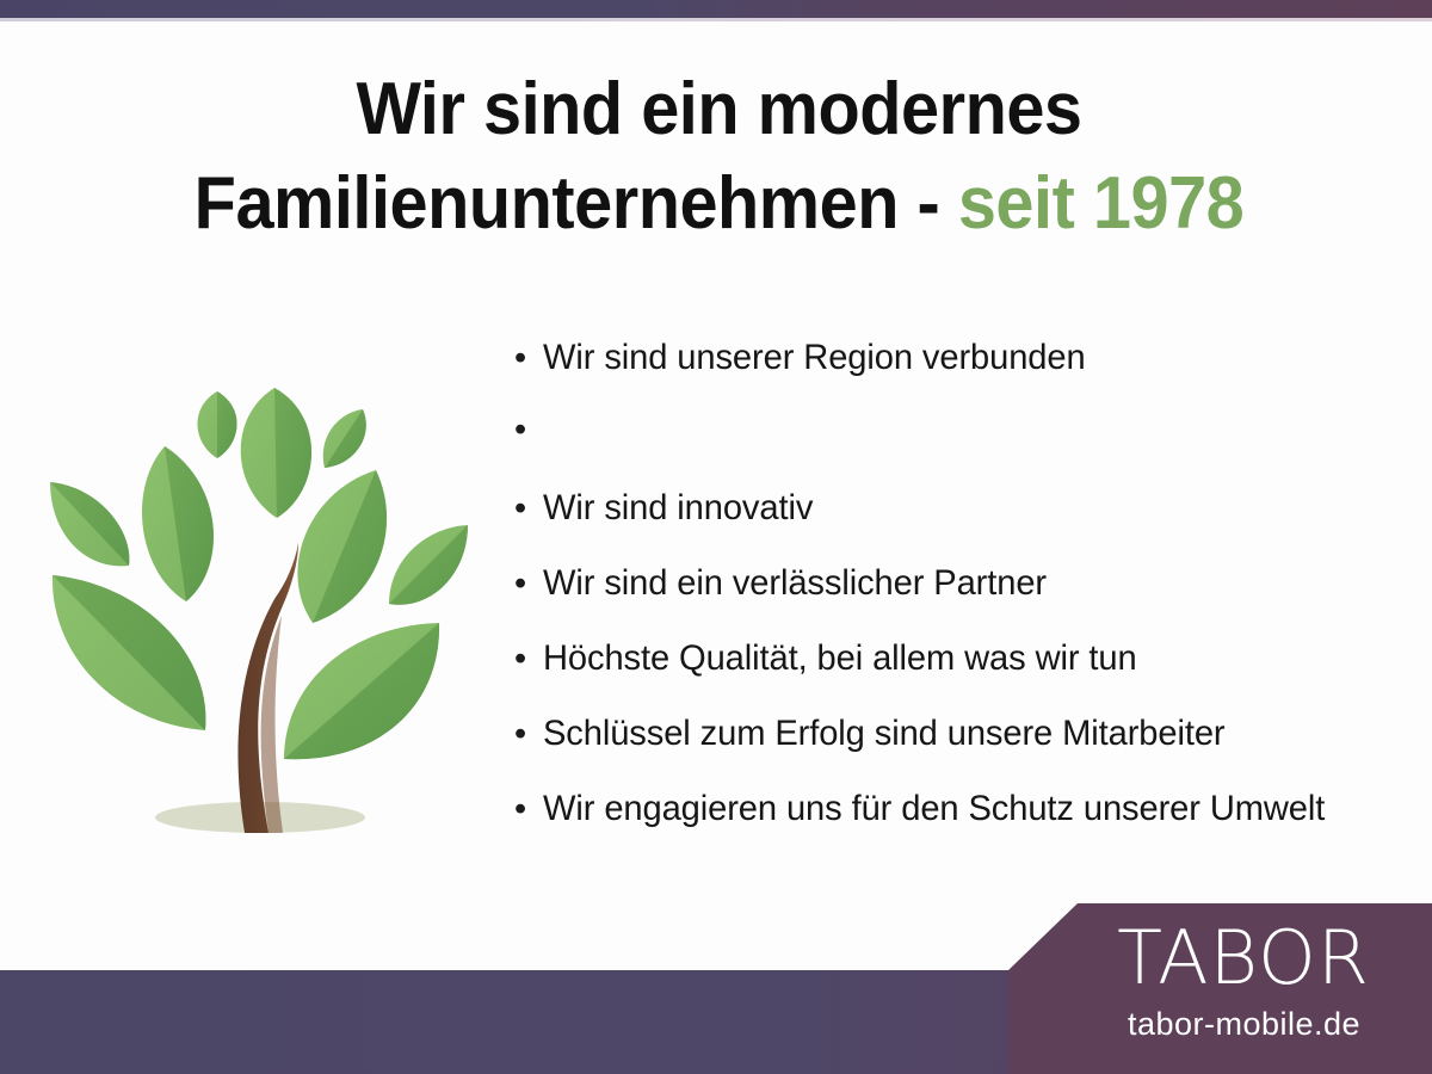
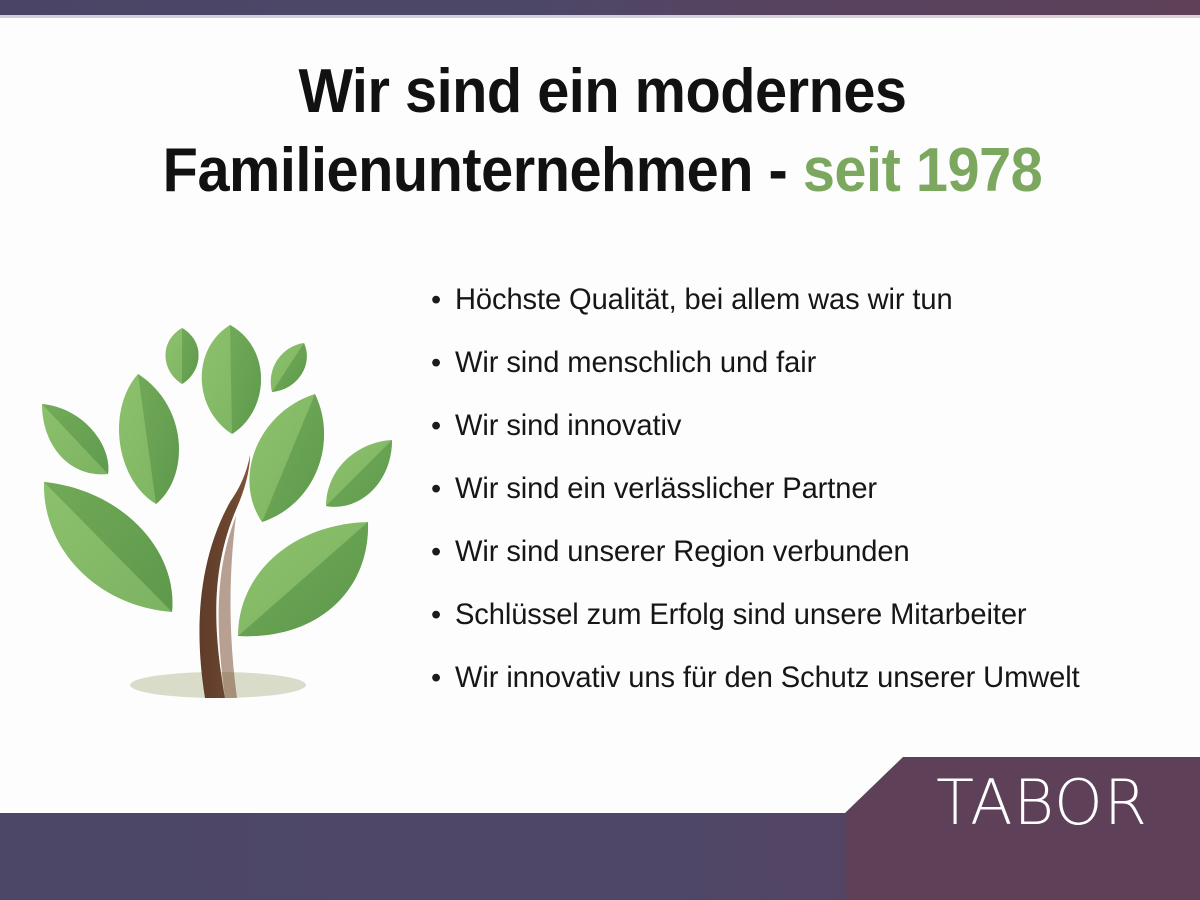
  Wir sind ein modernes
  Familienunternehmen - seit 1978
  •
- Wir sind unserer Region verbunden
+ Höchste Qualität, bei allem was wir tun
  •
+ Wir sind menschlich und fair
  •
  Wir sind innovativ
  •
  Wir sind ein verlässlicher Partner
  •
- Höchste Qualität, bei allem was wir tun
+ Wir sind unserer Region verbunden
  •
  Schlüssel zum Erfolg sind unsere Mitarbeiter
  •
- Wir engagieren uns für den Schutz unserer Umwelt
+ Wir innovativ uns für den Schutz unserer Umwelt
  TABOR
- tabor-mobile.de
